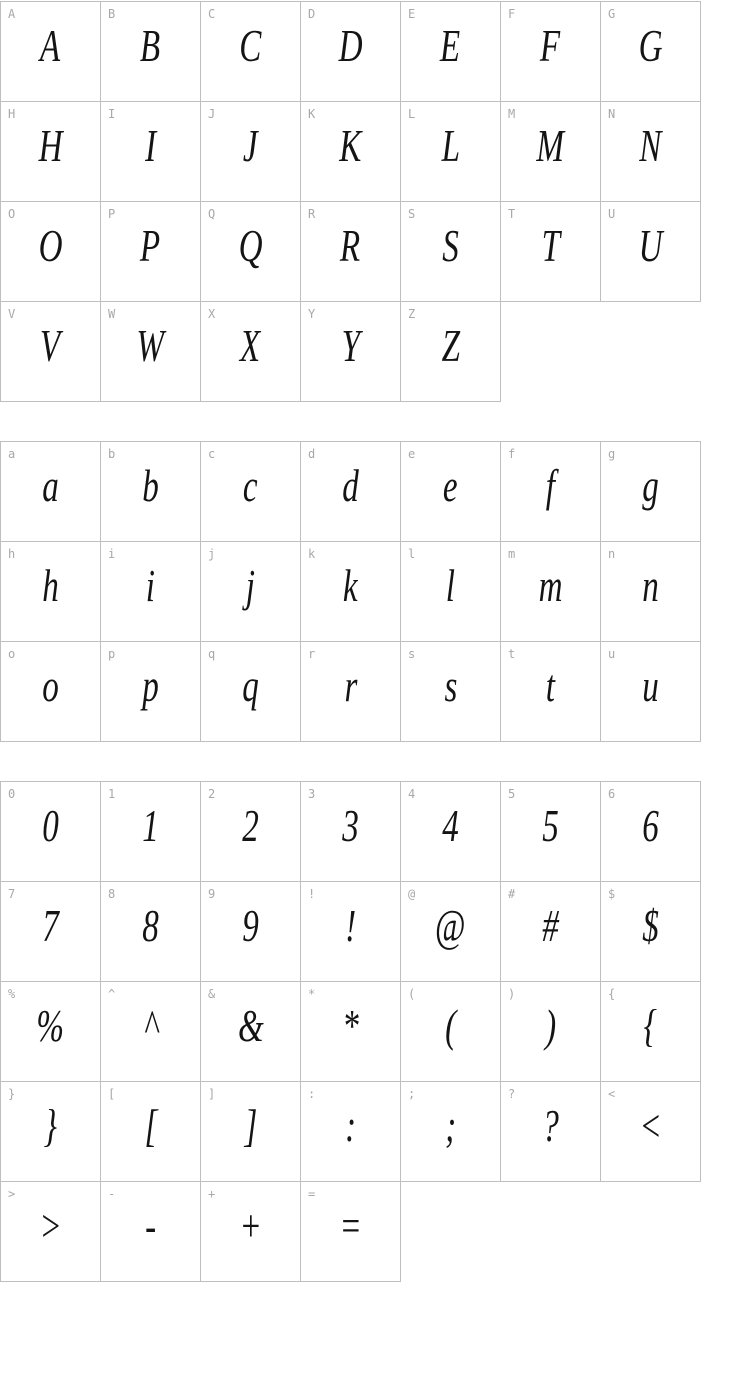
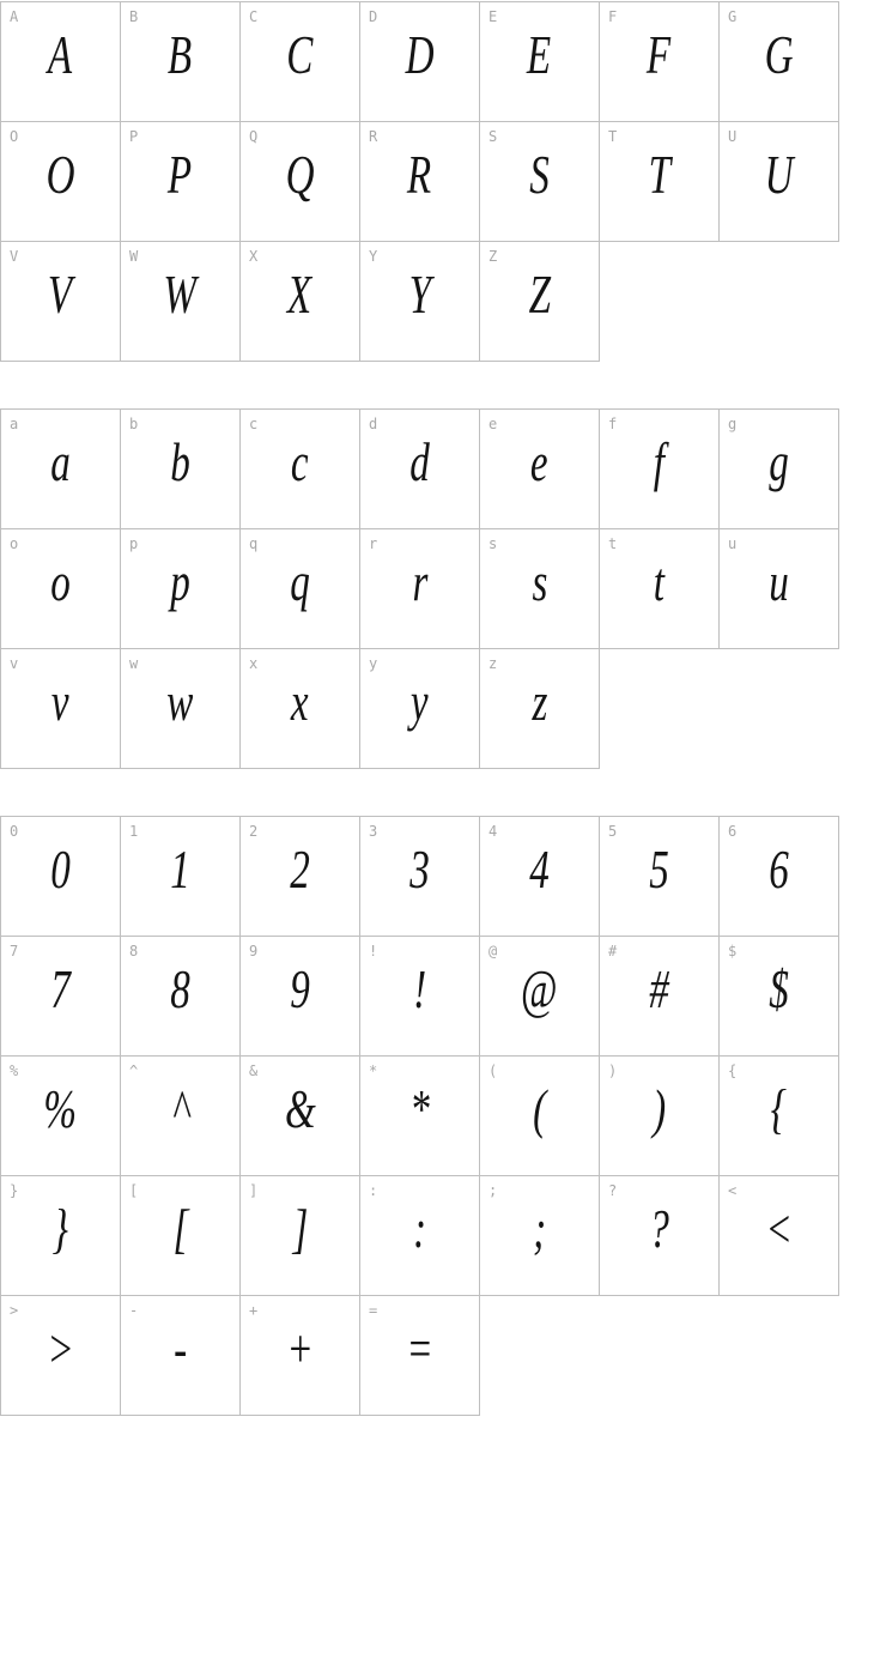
  AA	BB	CC	DD	EE	FF	GG
- HH	II	JJ	KK	LL	MM	NN
  OO	PP	QQ	RR	SS	TT	UU
  VV	WW	XX	YY	ZZ
  aa	bb	cc	dd	ee	ff	gg
- hh	ii	jj	kk	ll	mm	nn
  oo	pp	qq	rr	ss	tt	uu
+ vv	ww	xx	yy	zz
  00	11	22	33	44	55	66
  77	88	99	!!	@@	##	$$
  %%	^^	&&	**	((	))	{{
  }}	[[	]]	::	;;	??	<<
  >>	--	++	==
